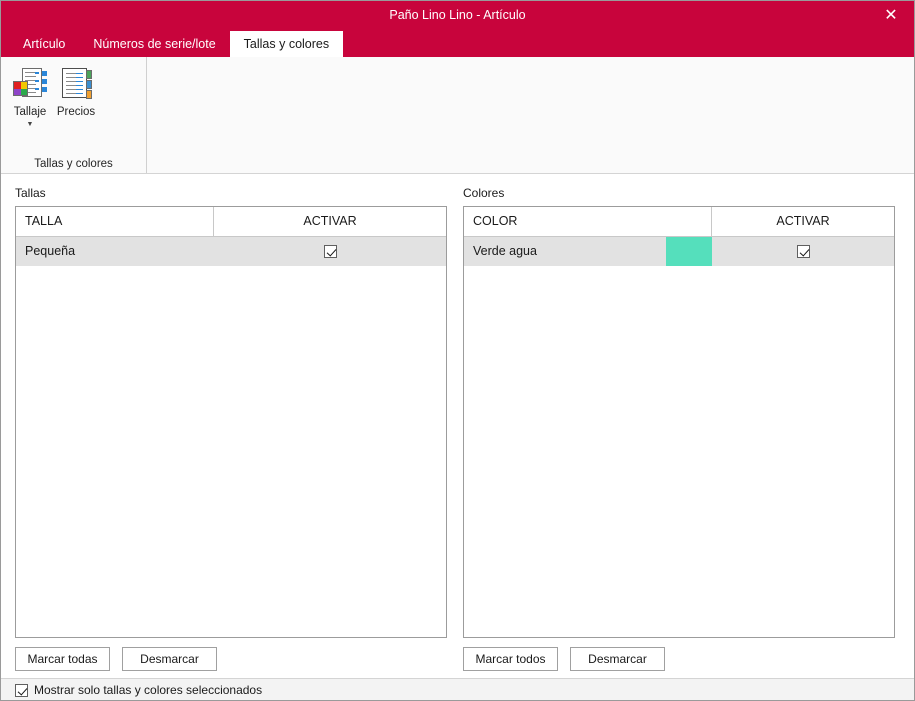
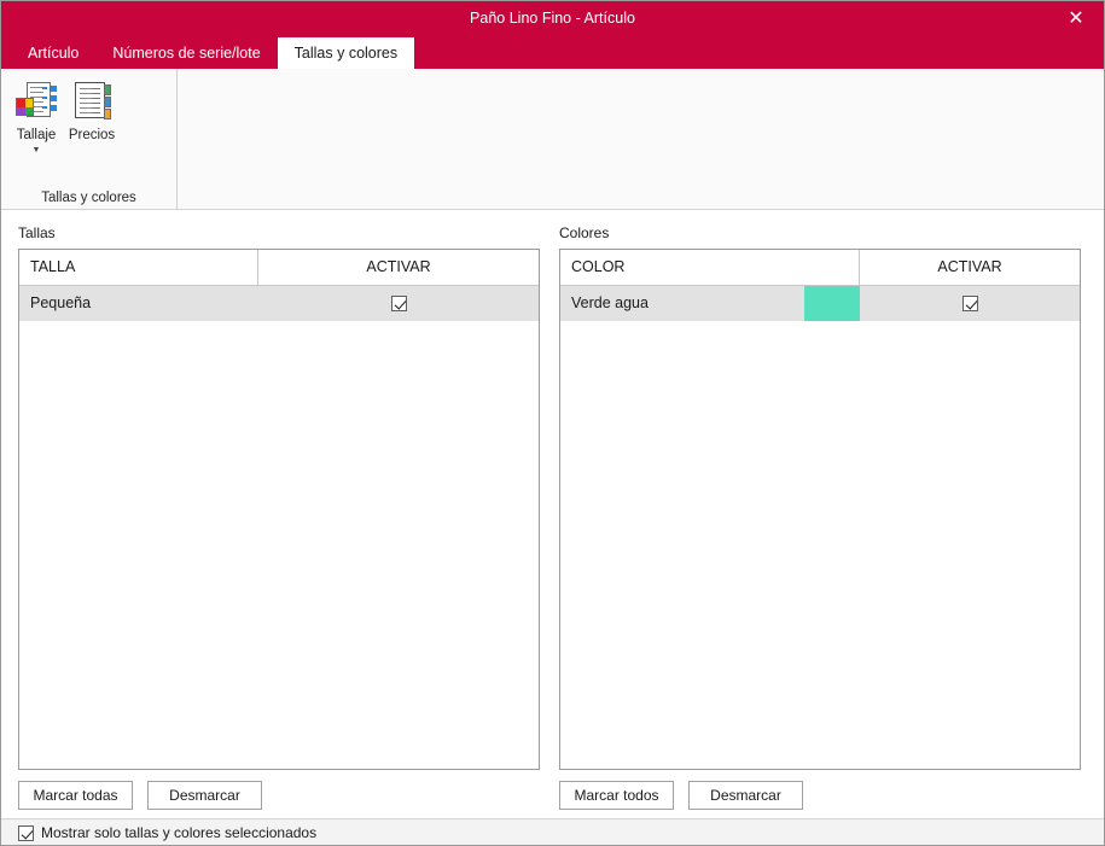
- Paño Lino Lino - Artículo
+ Paño Lino Fino - Artículo
  ✕
  Artículo
  Números de serie/lote
  Tallas y colores
  Tallaje
  Precios
  Tallas y colores
  Tallas
  TALLA
  ACTIVAR
  Pequeña
  Marcar todas
  Desmarcar
  Mostrar solo tallas y colores seleccionados
  Colores
  COLOR
  ACTIVAR
  Verde agua
  Marcar todos
  Desmarcar
